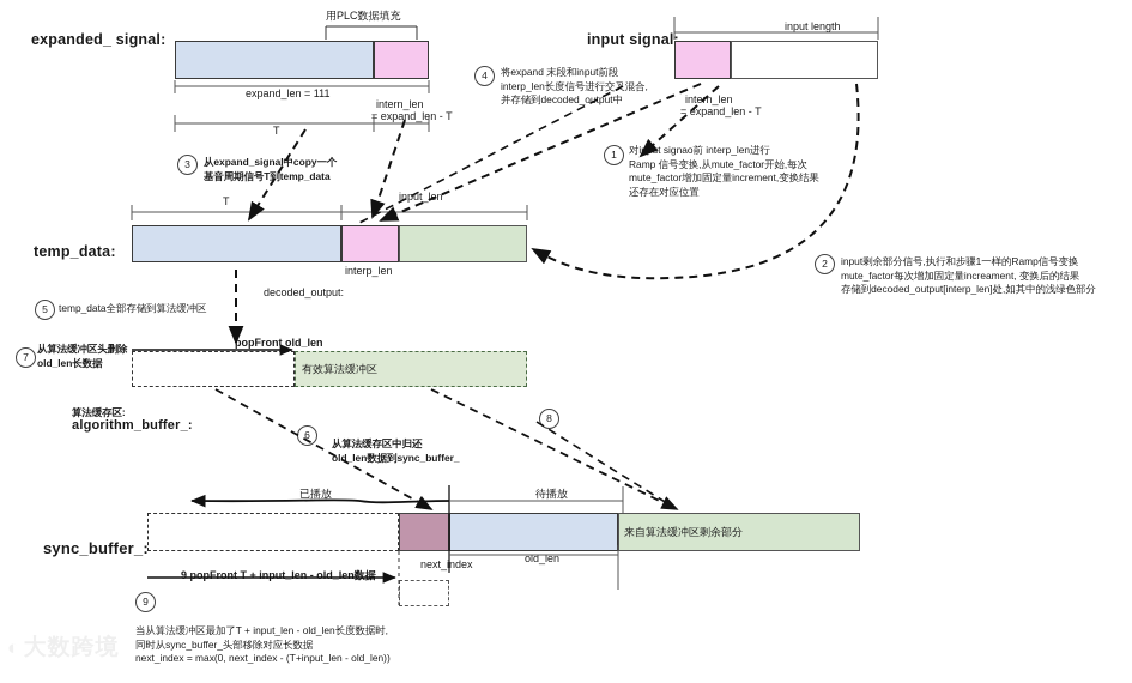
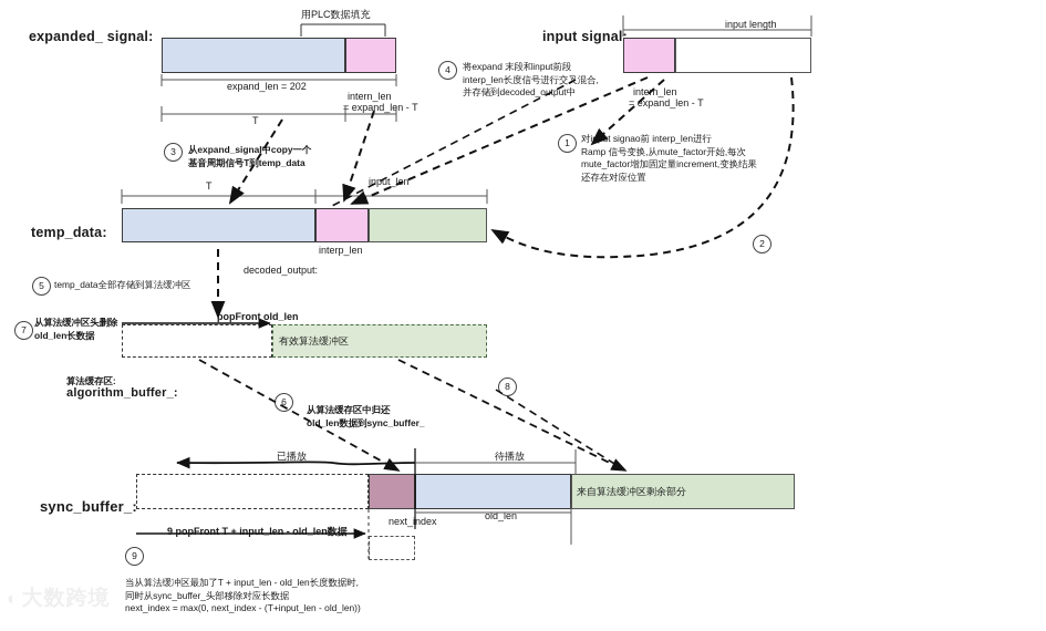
  expanded_ signal:
  用PLC数据填充
- expand_len = 111
+ expand_len = 202
  intern_len
  = expand_len - T
  T
  input signal:
  input length
  inten_len
  = expand_len - T
  temp_data:
  T
  input_len
  interp_len
  decoded_output:
  算法缓存区:
  algorithm_buffer_:
  popFront old_len
  有效算法缓冲区
  sync_buffer_:
  已播放
  待播放
  来自算法缓冲区剩余部分
  next_index
  old_len
  9 popFront T + input_len - old_len数据
  1
  对input signao前 interp_len进行
  Ramp 信号变换,从mute_factor开始,每次
  mute_factor增加固定量increment,变换结果
  还存在对应位置
  2
- input剩余部分信号,执行和步骤1一样的Ramp信号变换
- mute_factor每次增加固定量increament, 变换后的结果
- 存储到decoded_output[interp_len]处,如其中的浅绿色部分
  3
  从expand_signal中copy一个
  基音周期信号T到temp_data
  4
  将expand 末段和input前段
  interp_len长度信号进行交叉混合,
  并存储到decoded_ouput中
  5
  temp_data全部存储到算法缓冲区
  6
  从算法缓存区中归还
  old_len数据到sync_buffer_
  7
  从算法缓冲区头删除
  old_len长数据
  8
  9
  当从算法缓冲区最加了T + input_len - old_len长度数据时,
  同时从sync_buffer_头部移除对应长数据
  next_index = max(0, next_index - (T+input_len - old_len))
